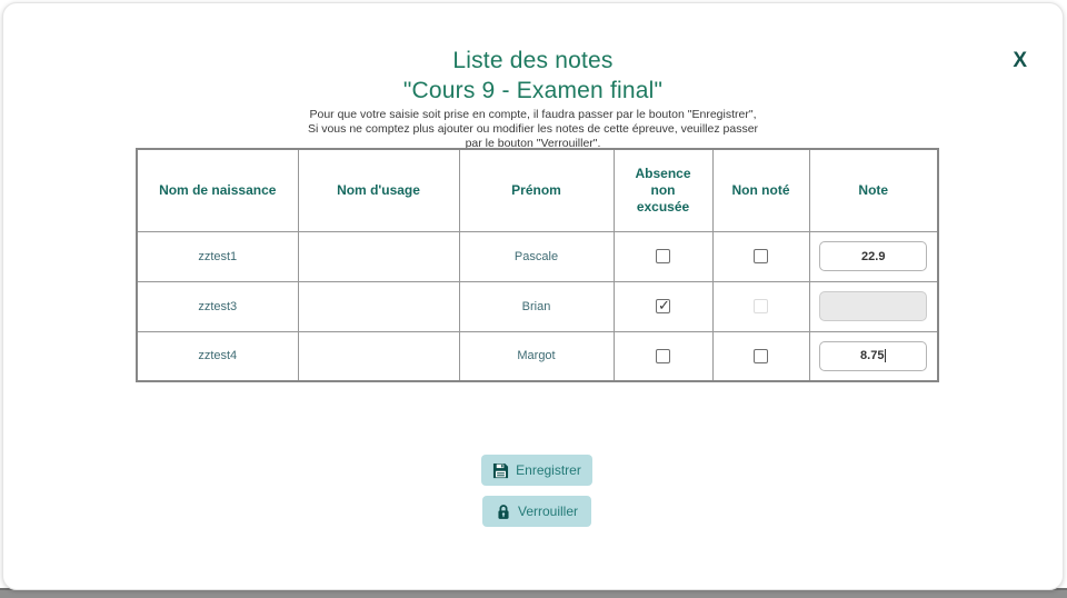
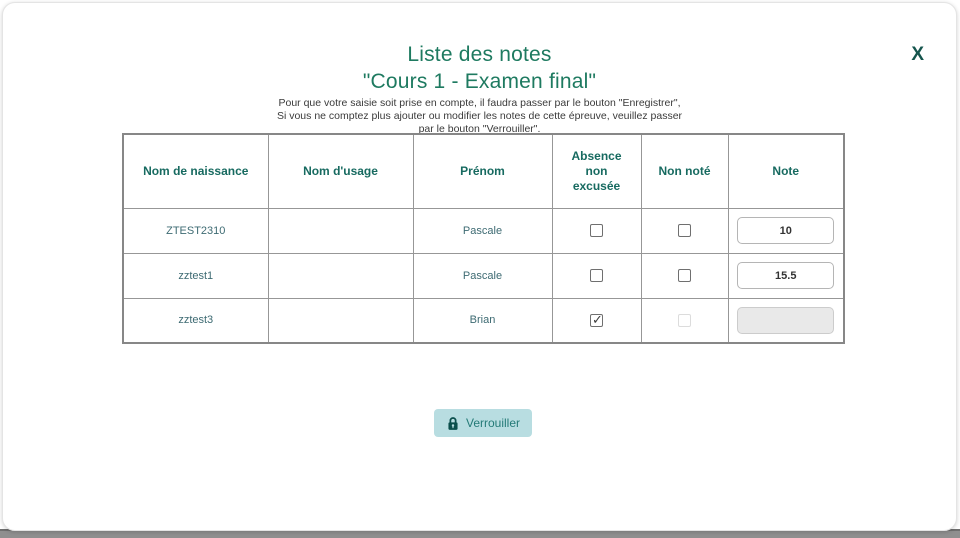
  X
  Liste des notes
- "Cours 9 - Examen final"
+ "Cours 1 - Examen final"
  Pour que votre saisie soit prise en compte, il faudra passer par le bouton "Enregistrer",
  Si vous ne comptez plus ajouter ou modifier les notes de cette épreuve, veuillez passer
  par le bouton "Verrouiller".
  Nom de naissance	Nom d'usage	Prénom	Absence non excusée	Non noté	Note
+ ZTEST2310		Pascale			10
- zztest1		Pascale			22.9
+ zztest1		Pascale			15.5
  zztest3		Brian
- zztest4		Margot			8.75
- Enregistrer
  Verrouiller
